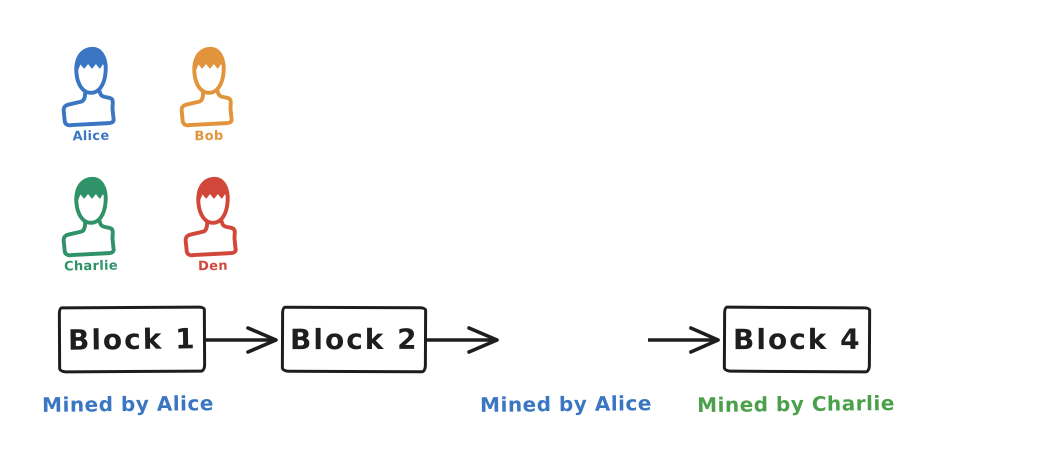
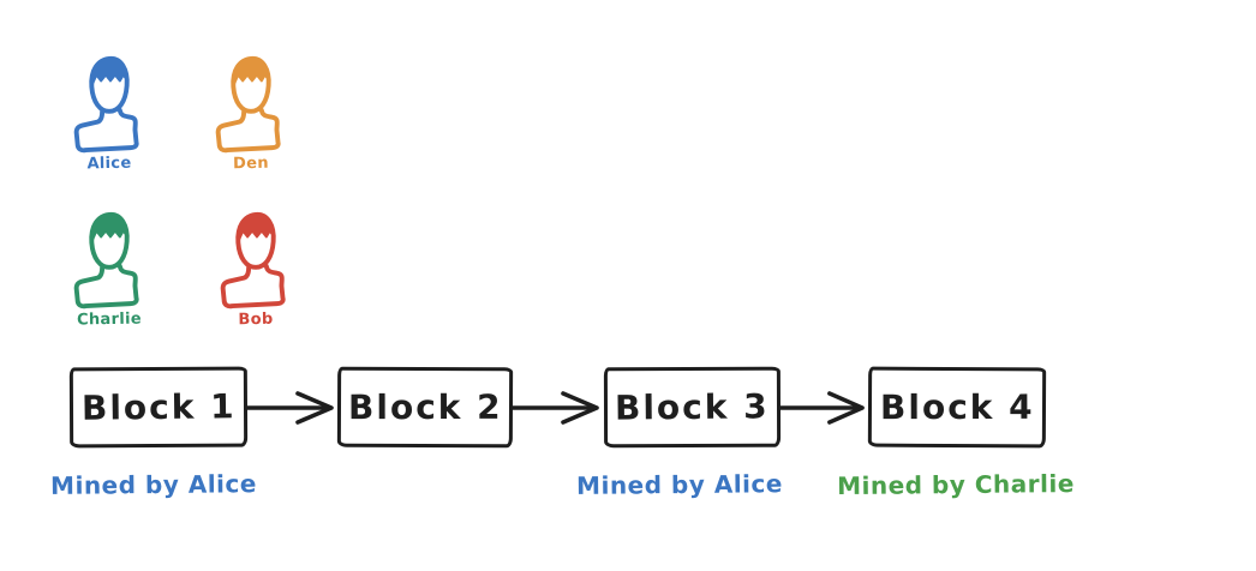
  Alice
- Bob
+ Den
  Charlie
- Den
+ Bob
  Block 1
  Block 2
+ Block 3
  Block 4
  Mined by Alice
  Mined by Alice
  Mined by Charlie
